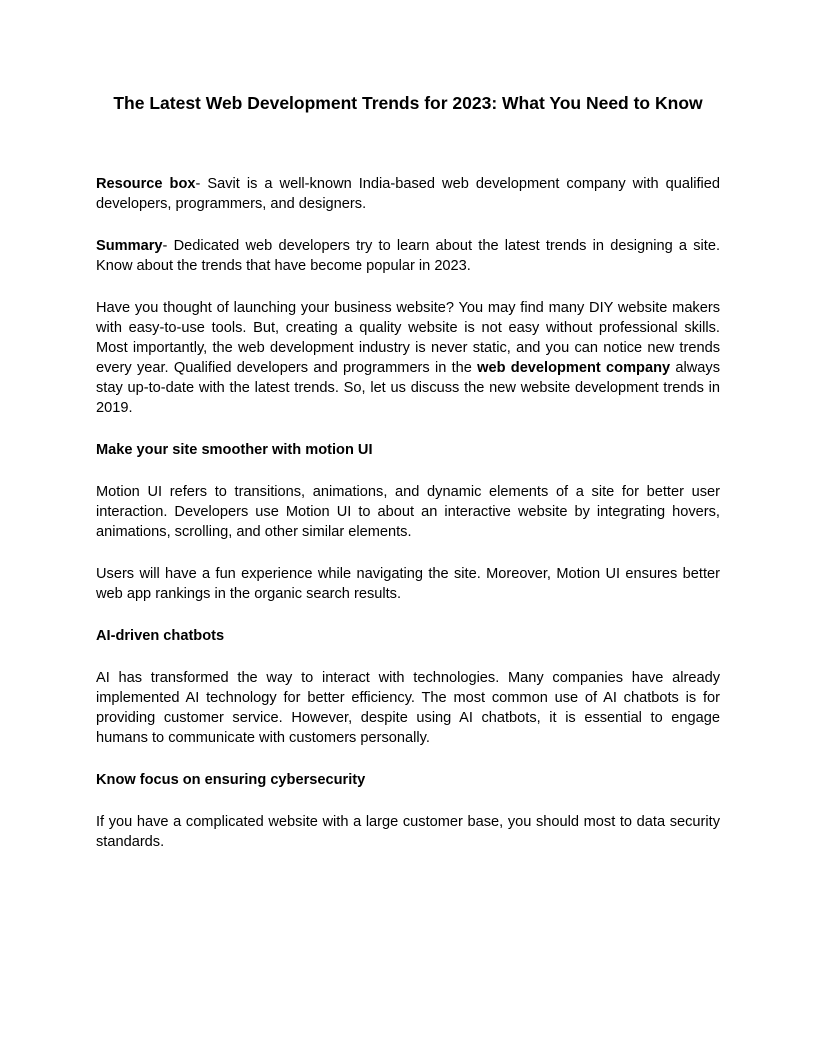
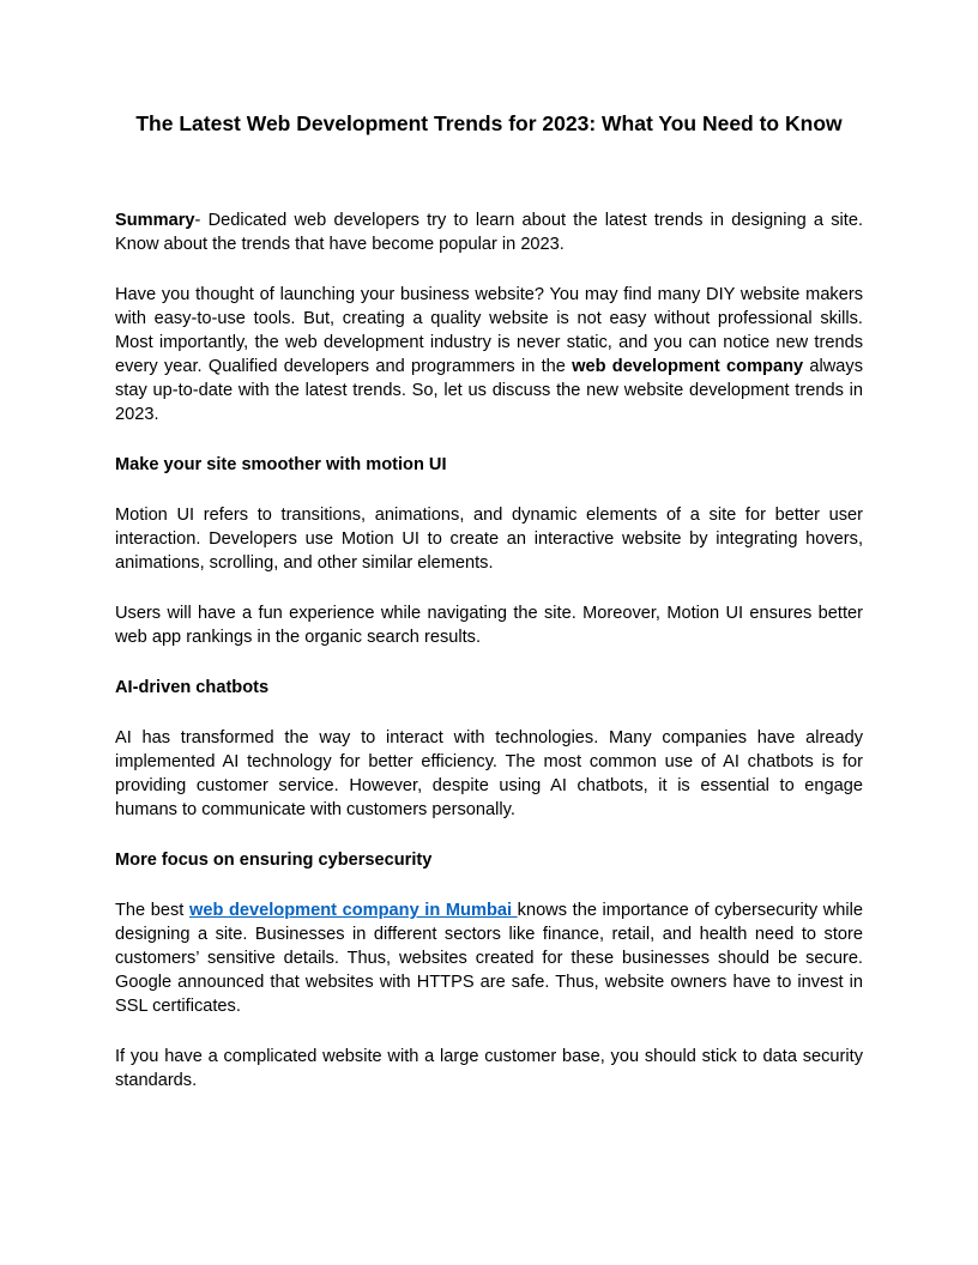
  The Latest Web Development Trends for 2023: What You Need to Know
- Resource box- Savit is a well-known India-based web development company with qualified developers, programmers, and designers.
  Summary- Dedicated web developers try to learn about the latest trends in designing a site. Know about the trends that have become popular in 2023.
- Have you thought of launching your business website? You may find many DIY website makers with easy-to-use tools. But, creating a quality website is not easy without professional skills. Most importantly, the web development industry is never static, and you can notice new trends every year. Qualified developers and programmers in the web development company always stay up-to-date with the latest trends. So, let us discuss the new website development trends in 2019.
+ Have you thought of launching your business website? You may find many DIY website makers with easy-to-use tools. But, creating a quality website is not easy without professional skills. Most importantly, the web development industry is never static, and you can notice new trends every year. Qualified developers and programmers in the web development company always stay up-to-date with the latest trends. So, let us discuss the new website development trends in 2023.
  Make your site smoother with motion UI
- Motion UI refers to transitions, animations, and dynamic elements of a site for better user interaction. Developers use Motion UI to about an interactive website by integrating hovers, animations, scrolling, and other similar elements.
+ Motion UI refers to transitions, animations, and dynamic elements of a site for better user interaction. Developers use Motion UI to create an interactive website by integrating hovers, animations, scrolling, and other similar elements.
  Users will have a fun experience while navigating the site. Moreover, Motion UI ensures better web app rankings in the organic search results.
  AI-driven chatbots
  AI has transformed the way to interact with technologies. Many companies have already implemented AI technology for better efficiency. The most common use of AI chatbots is for providing customer service. However, despite using AI chatbots, it is essential to engage humans to communicate with customers personally.
- Know focus on ensuring cybersecurity
+ More focus on ensuring cybersecurity
+ The best web development company in Mumbai knows the importance of cybersecurity while designing a site. Businesses in different sectors like finance, retail, and health need to store customers’ sensitive details. Thus, websites created for these businesses should be secure. Google announced that websites with HTTPS are safe. Thus, website owners have to invest in SSL certificates.
- If you have a complicated website with a large customer base, you should most to data security standards.
+ If you have a complicated website with a large customer base, you should stick to data security standards.
